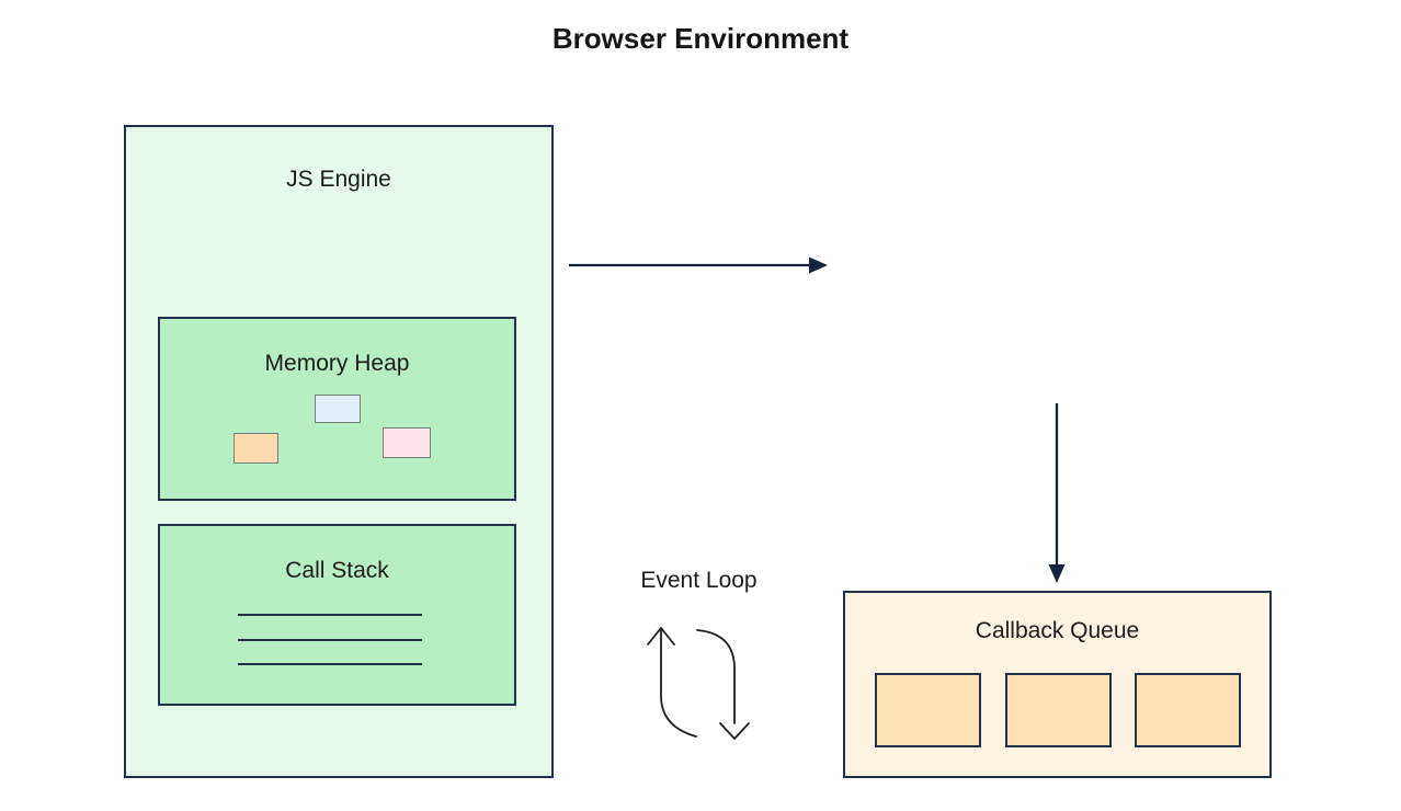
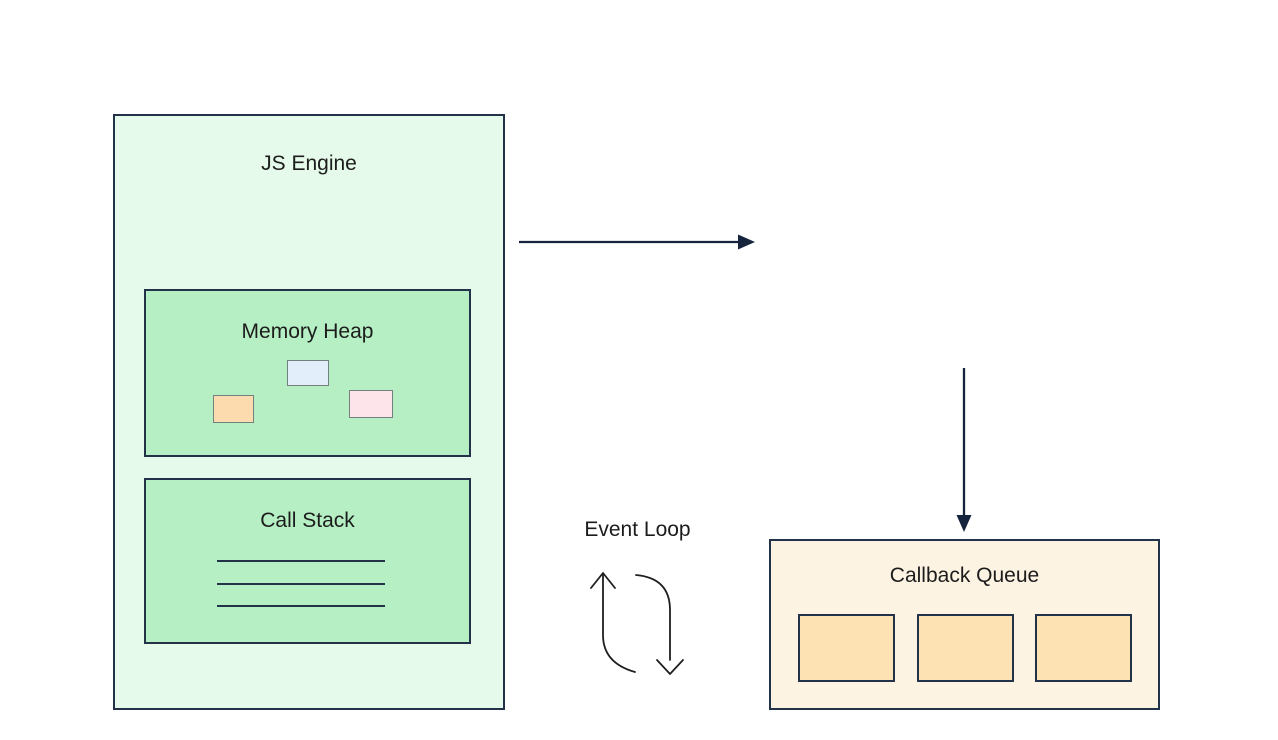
- Browser Environment
  JS Engine
  Memory Heap
  Call Stack
  Callback Queue
  Event Loop
